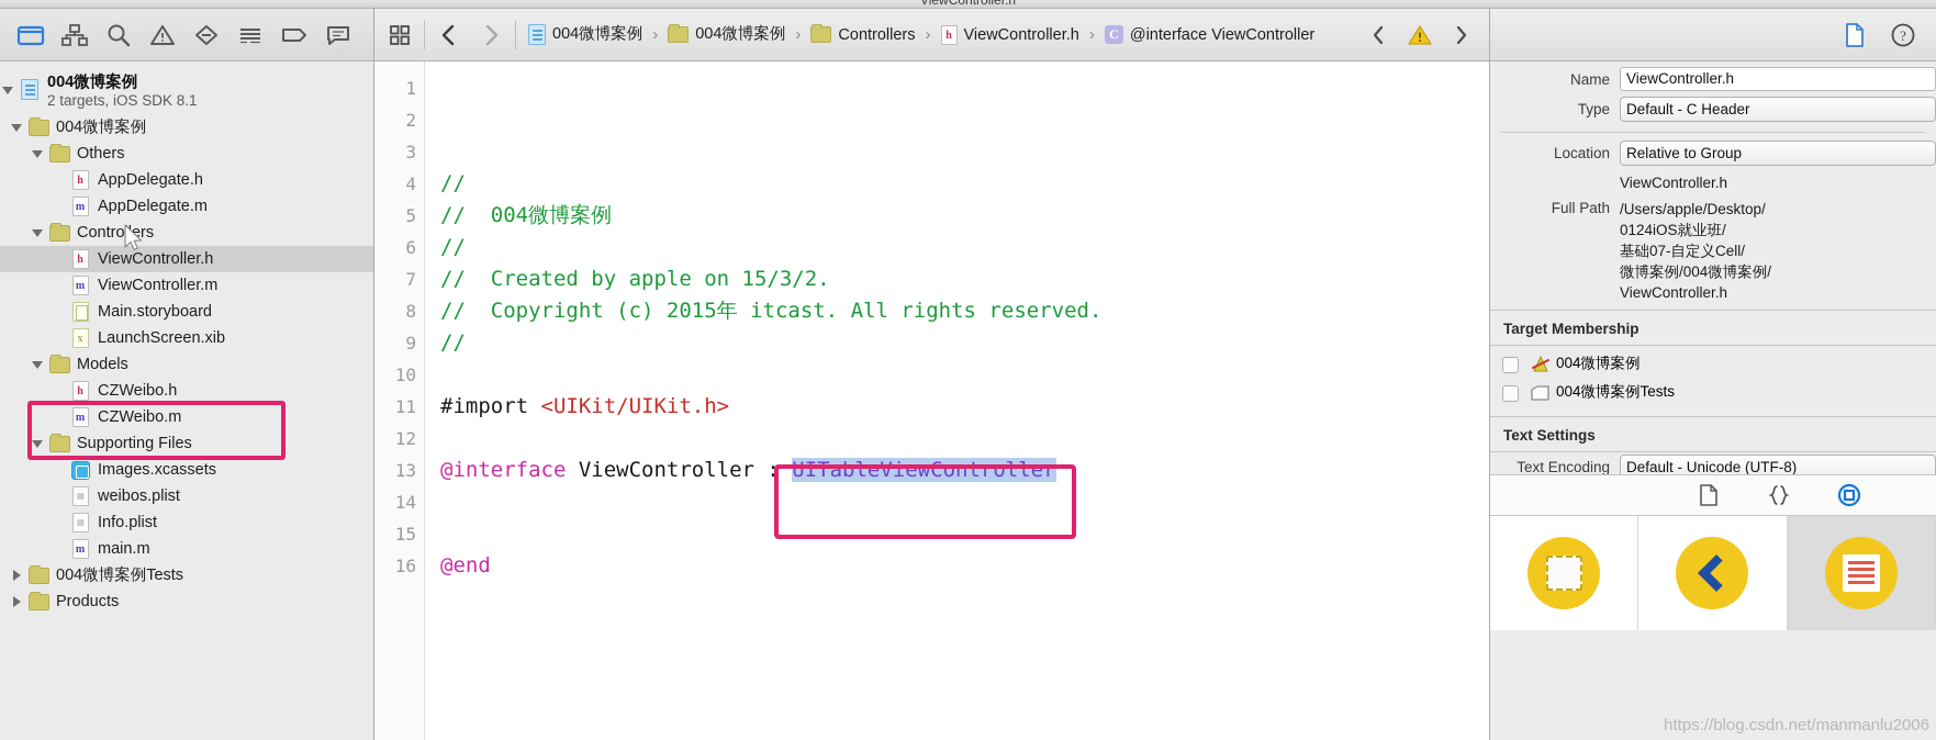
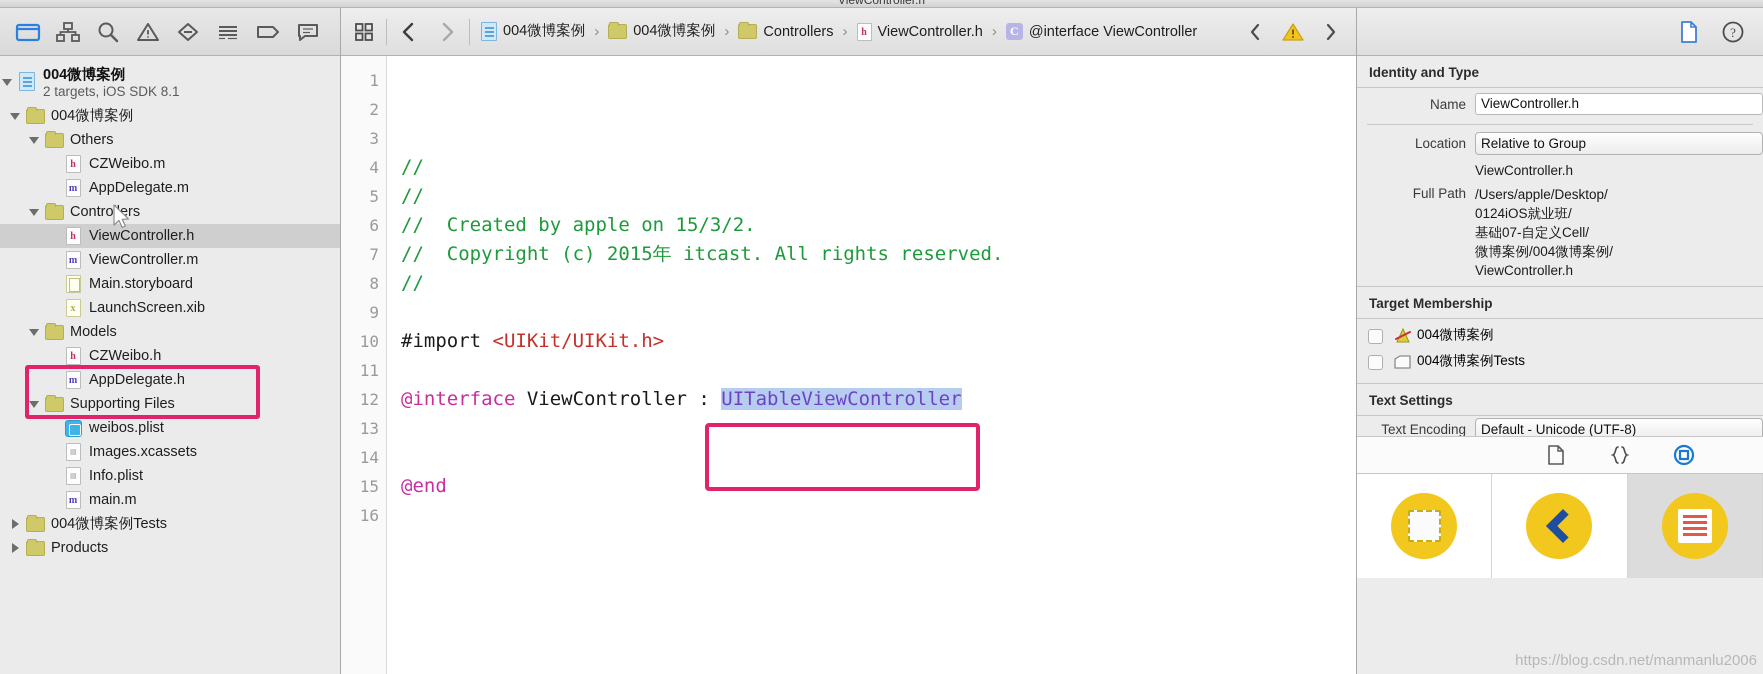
  ViewController.h
  004微博案例
  2 targets, iOS SDK 8.1
  004微博案例
  Others
  h
- AppDelegate.h
+ CZWeibo.m
  m
  AppDelegate.m
  Controers
  h
  ViewController.h
  m
  ViewController.m
  Main.storyboard
  x
  LaunchScreen.xib
  Models
  h
  CZWeibo.h
  m
- CZWeibo.m
+ AppDelegate.h
  Supporting Files
- Images.xcassets
+ weibos.plist
  ▤
- weibos.plist
+ Images.xcassets
  ▤
  Info.plist
  m
  main.m
  004微博案例Tests
  Products
  004微博案例
  ›
  004微博案例
  ›
  Controllers
  ›
  h
  ViewController.h
  ›
  C
  @interface ViewController
  1
  2
  3
  4
  5
  6
  7
  8
  9
  10
  11
  12
  13
  14
  15
  16
  //
- // 004微博案例
  //
  // Created by apple on 15/3/2.
  // Copyright (c) 2015年 itcast. All rights reserved.
  //
  #import <UIKit/UIKit.h>
  @interface ViewController : UITableViewController
  @end
  ?
+ Identity and Type
  Name
  ViewController.h
- Type
- Default - C Header
  Location
  Relative to Group
  ViewController.h
  Full Path
  /Users/apple/Desktop/
  0124iOS就业班/
  基础07-自定义Cell/
  微博案例/004微博案例/
  ViewController.h
  Target Membership
  004微博案例
  004微博案例Tests
  Text Settings
  Text Encoding
  Default - Unicode (UTF-8)
  https://blog.csdn.net/manmanlu2006
